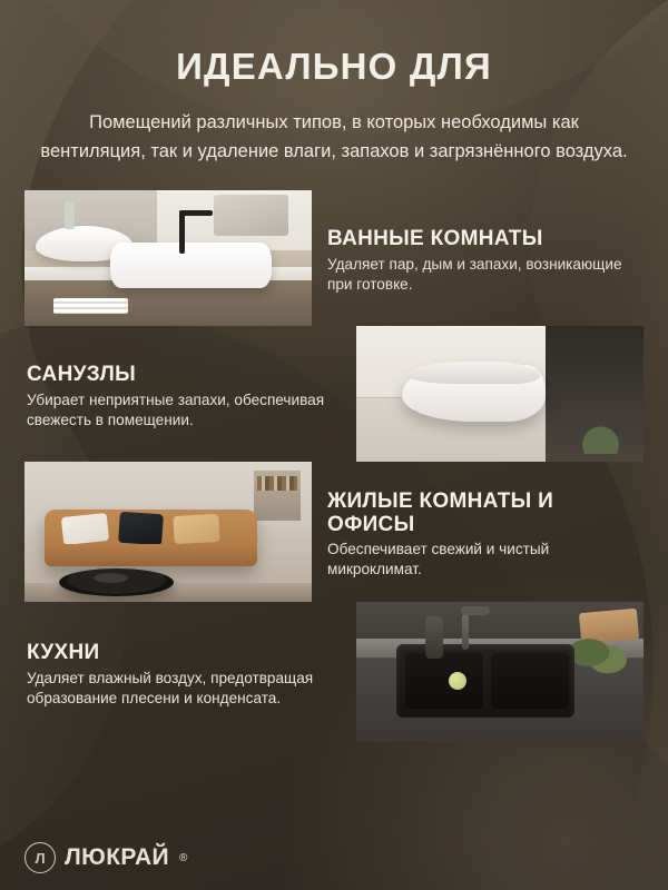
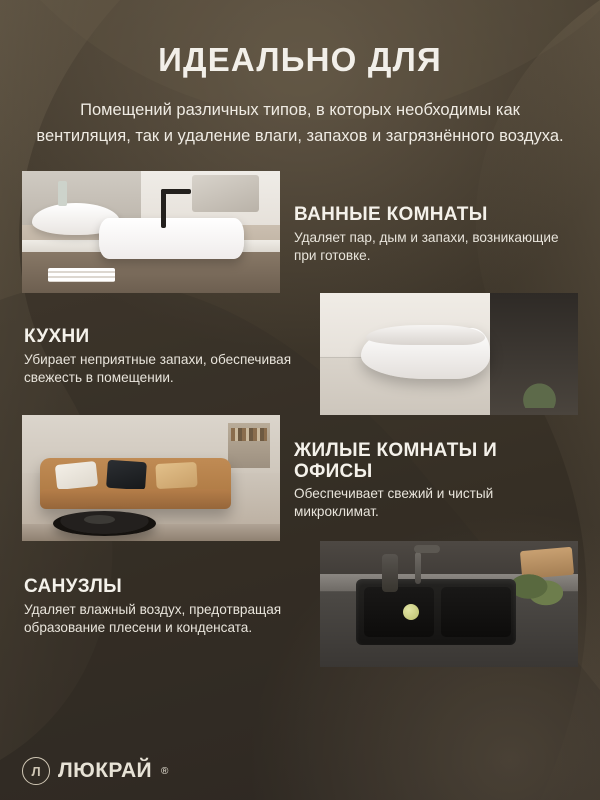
  ИДЕАЛЬНО ДЛЯ
  Помещений различных типов, в которых необходимы как вентиляция, так и удаление влаги, запахов и загрязнённого воздуха.
  ВАННЫЕ КОМНАТЫ
  Удаляет пар, дым и запахи, возникающие при готовке.
- САНУЗЛЫ
+ КУХНИ
  Убирает неприятные запахи, обеспечивая свежесть в помещении.
  ЖИЛЫЕ КОМНАТЫ И ОФИСЫ
  Обеспечивает свежий и чистый микроклимат.
- КУХНИ
+ САНУЗЛЫ
  Удаляет влажный воздух, предотвращая образование плесени и конденсата.
  Л
  ЛЮКРАЙ
  ®
